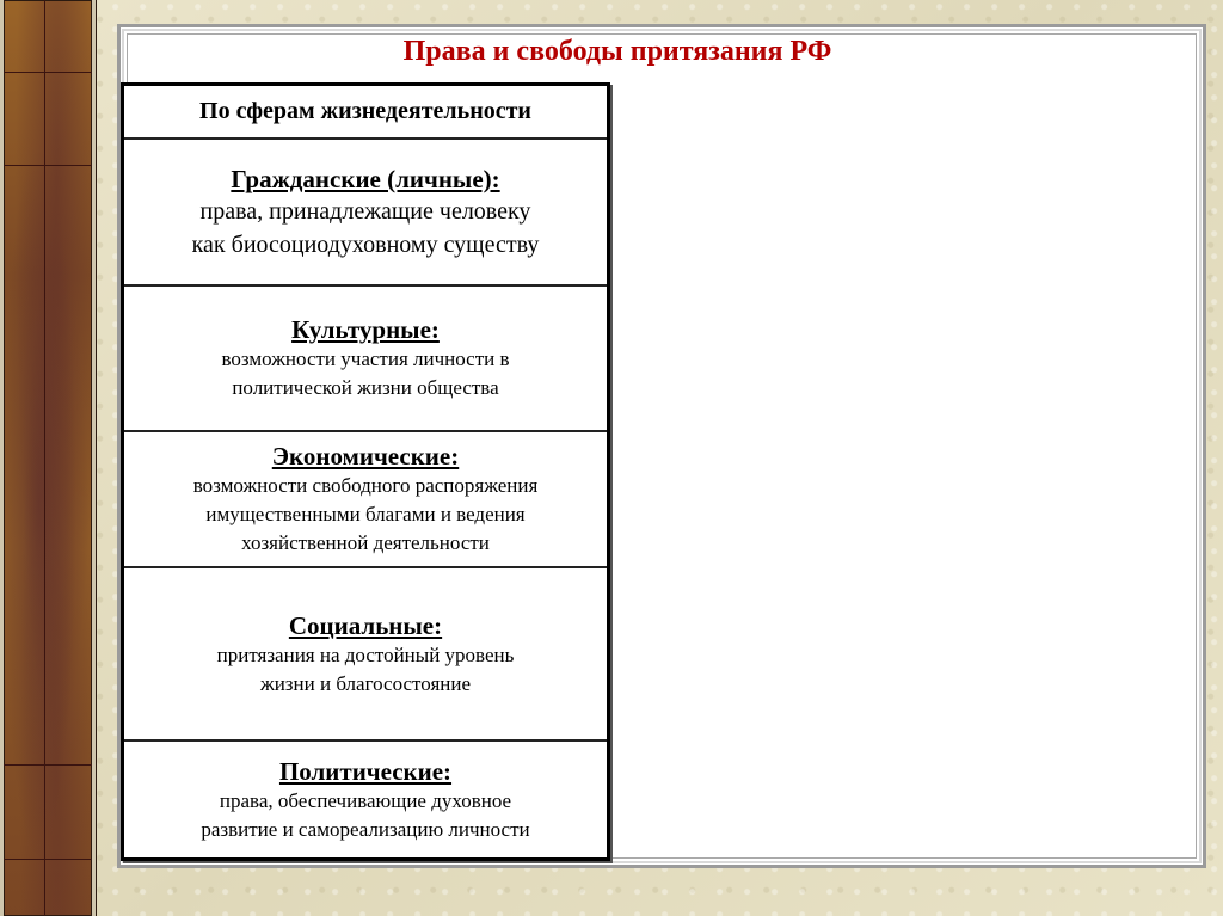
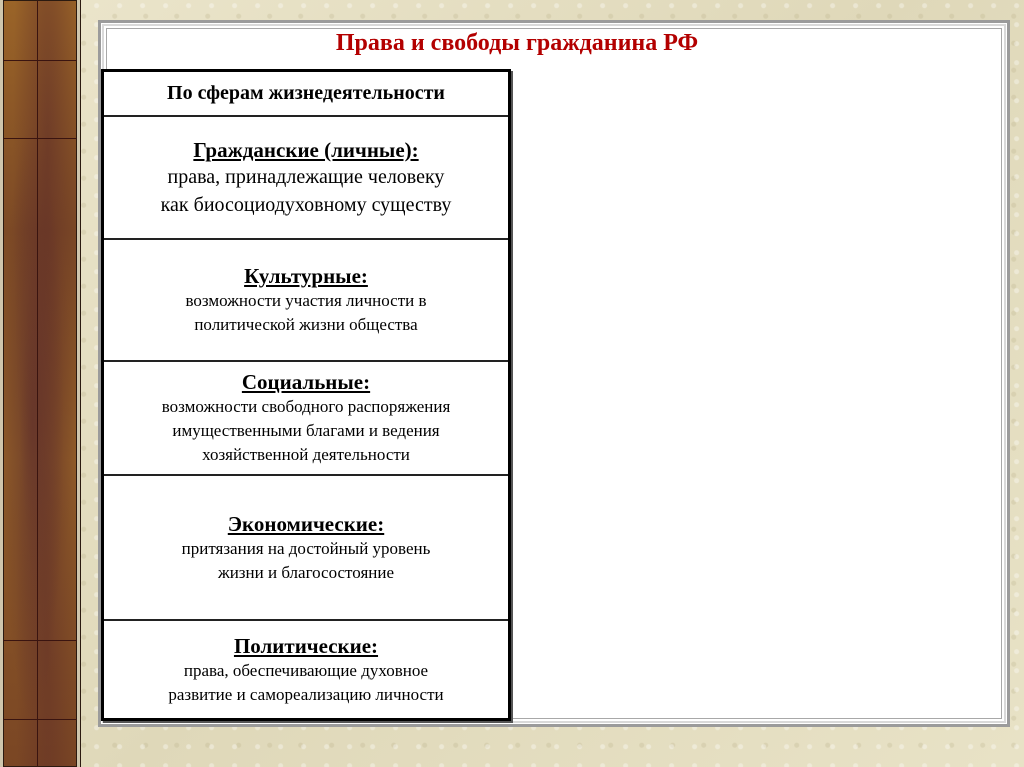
- Права и свободы притязания РФ
+ Права и свободы гражданина РФ
  По сферам жизнедеятельности
  Гражданские (личные):
  права, принадлежащие человеку
  как биосоциодуховному существу
  Культурные:
  возможности участия личности в
  политической жизни общества
- Экономические:
+ Социальные:
  возможности свободного распоряжения
  имущественными благами и ведения
  хозяйственной деятельности
- Социальные:
+ Экономические:
  притязания на достойный уровень
  жизни и благосостояние
  Политические:
  права, обеспечивающие духовное
  развитие и самореализацию личности
